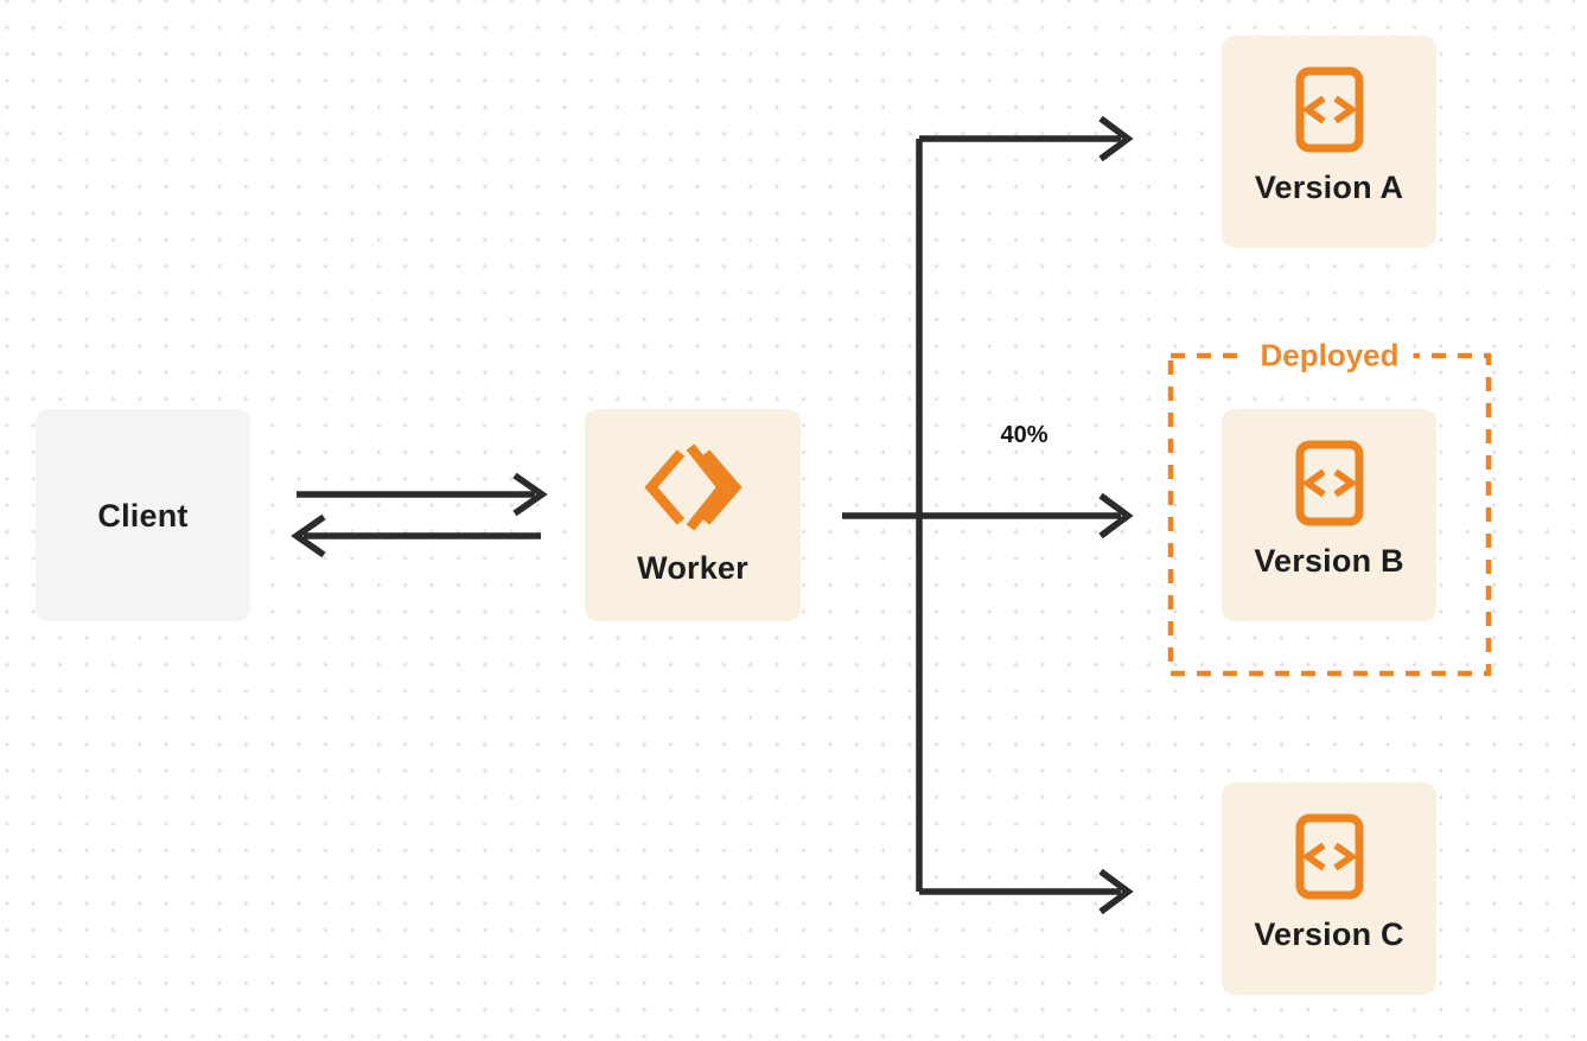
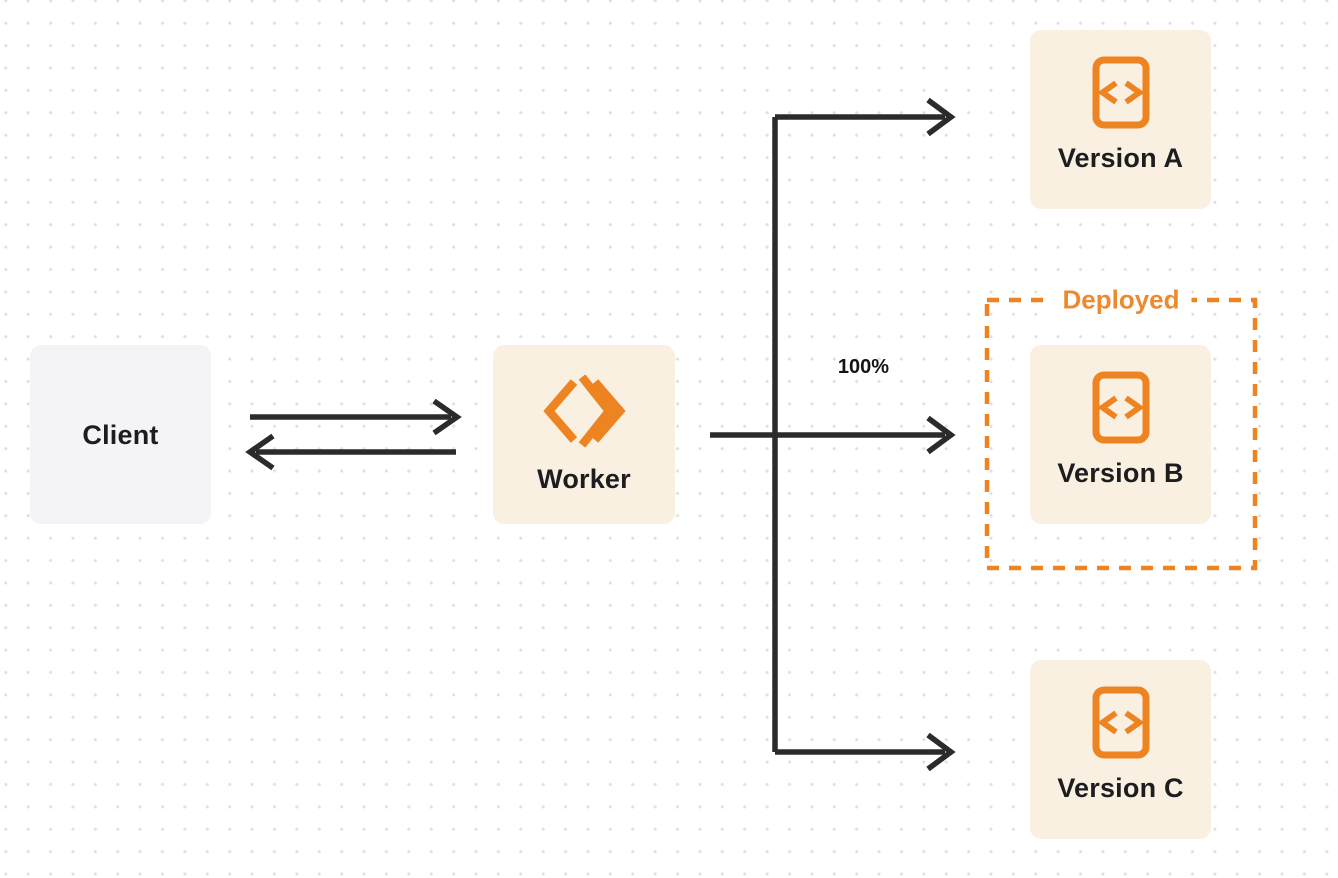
  Client
  Worker
  Version A
  Version B
  Version C
- 40%
+ 100%
  Deployed
